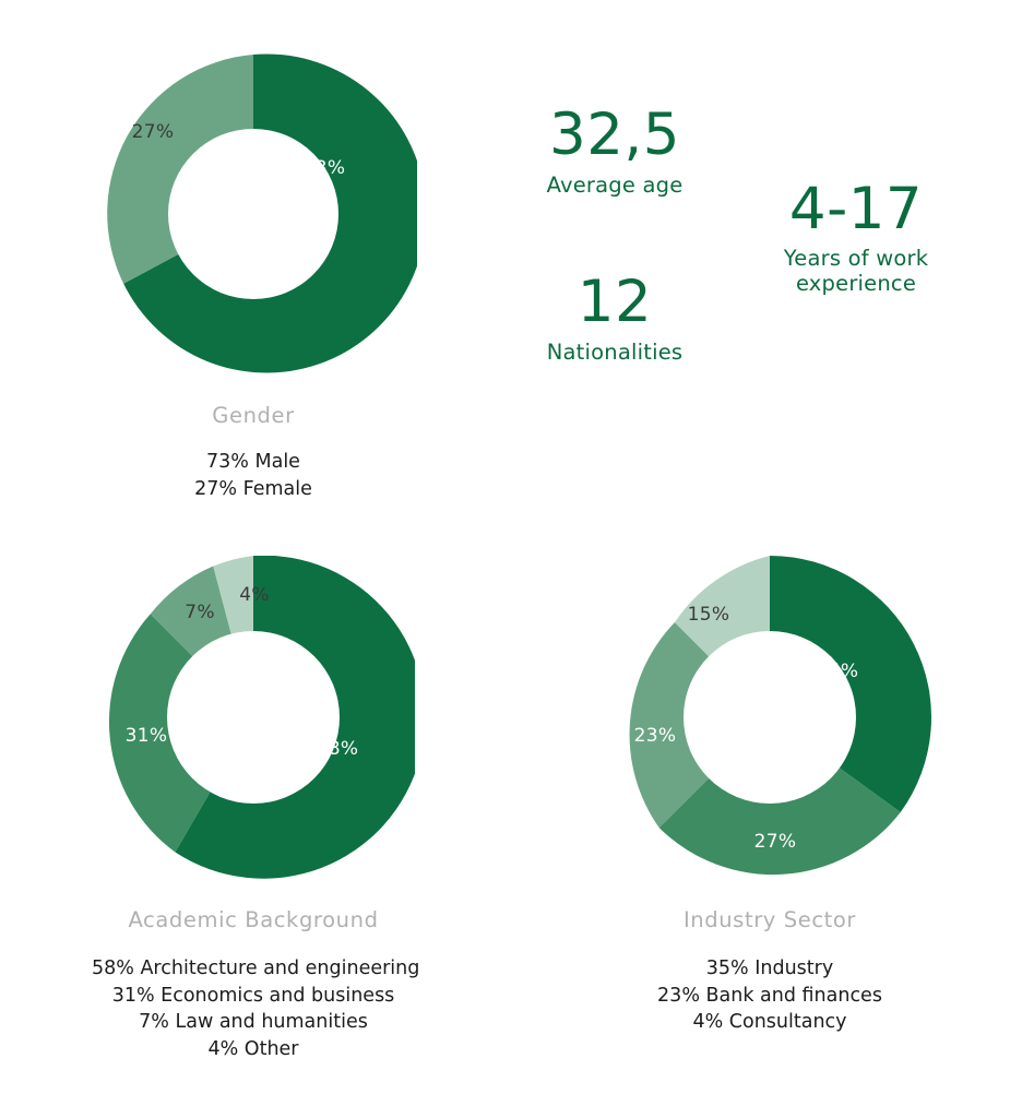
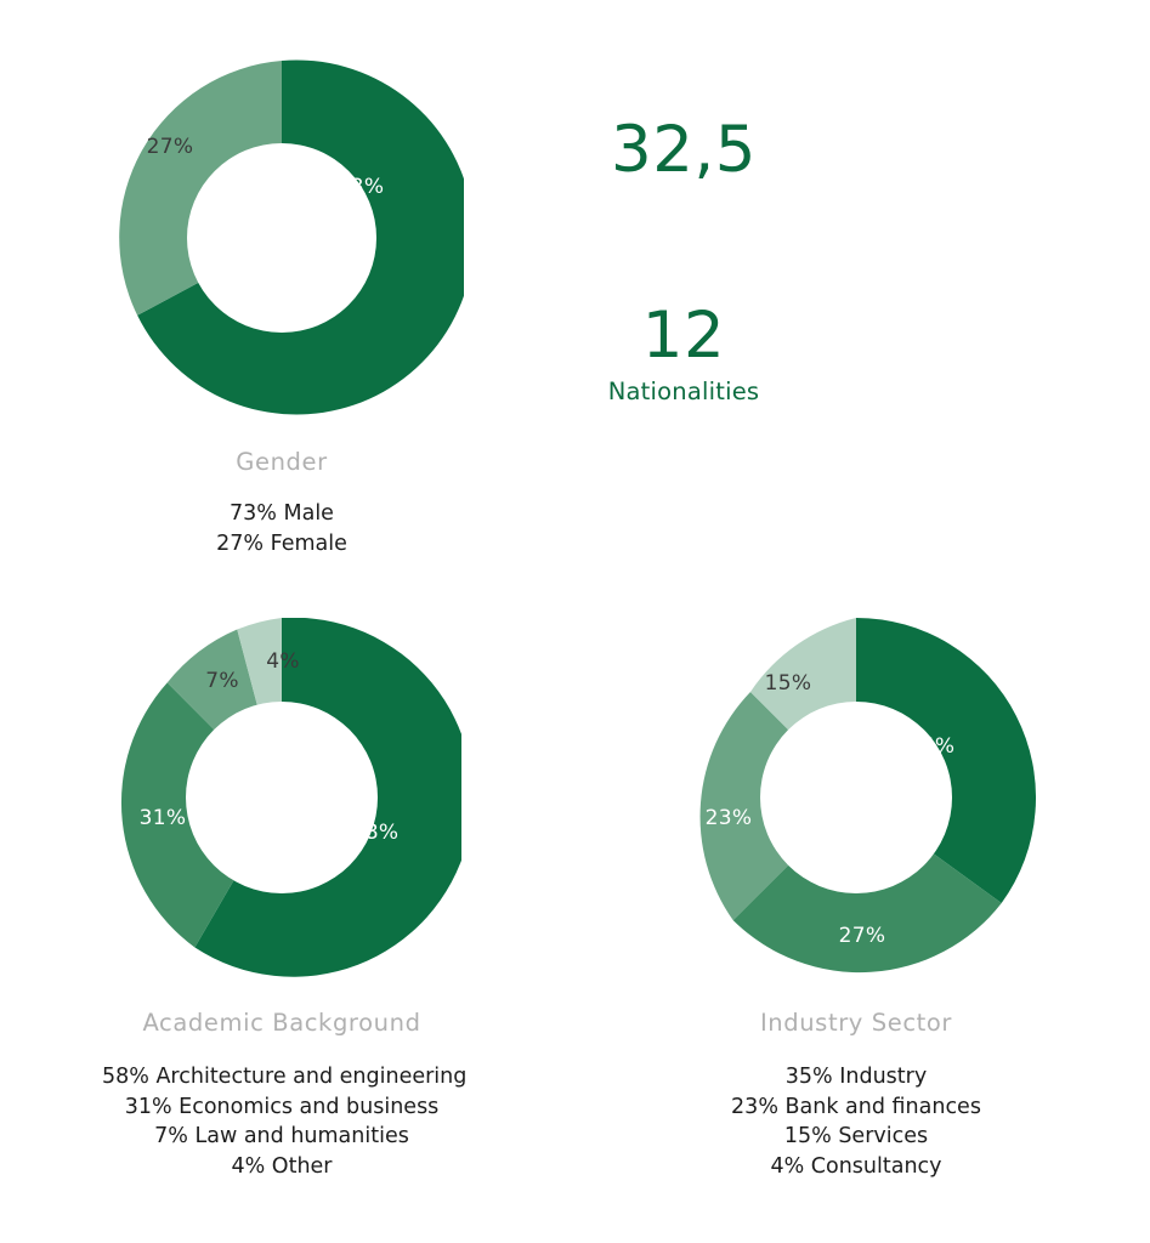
  73%
  27%
  Gender
  73% Male
  27% Female
  32,5
- Average age
- 4-17
- Years of work
- experience
  12
  Nationalities
  58%
  31%
  7%
  4%
  Academic Background
  58% Architecture and engineering
  31% Economics and business
  7% Law and humanities
  4% Other
  35%
  27%
  23%
  15%
  Industry Sector
  35% Industry
  23% Bank and finances
+ 15% Services
  4% Consultancy
